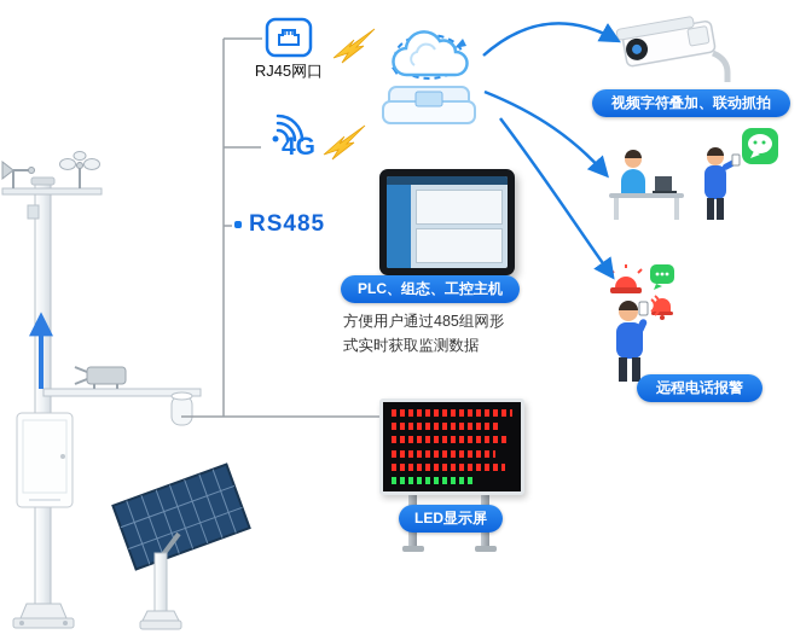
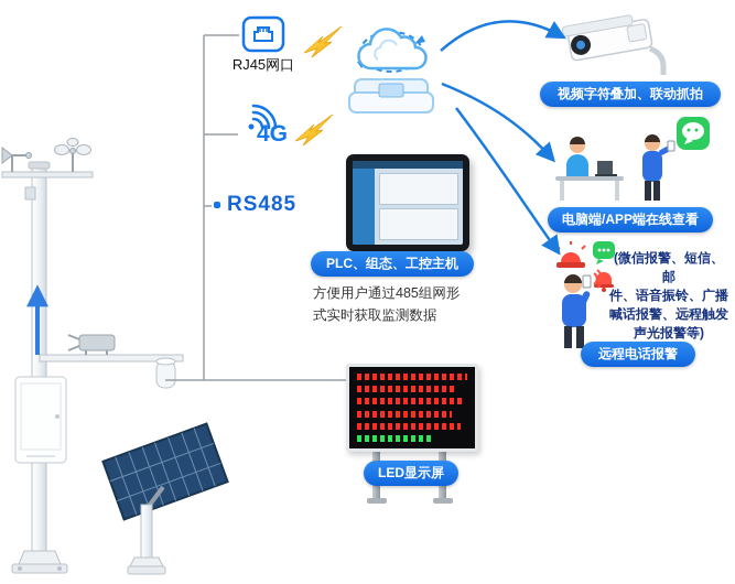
  RJ45网口
  4G
  RS485
  PLC、组态、工控主机
  方便用户通过485组网形
  式实时获取监测数据
  LED显示屏
  视频字符叠加、联动抓拍
+ 电脑端/APP端在线查看
+ (微信报警、短信、邮
+ 件、语音振铃、广播
+ 喊话报警、远程触发
+ 声光报警等)
  远程电话报警
